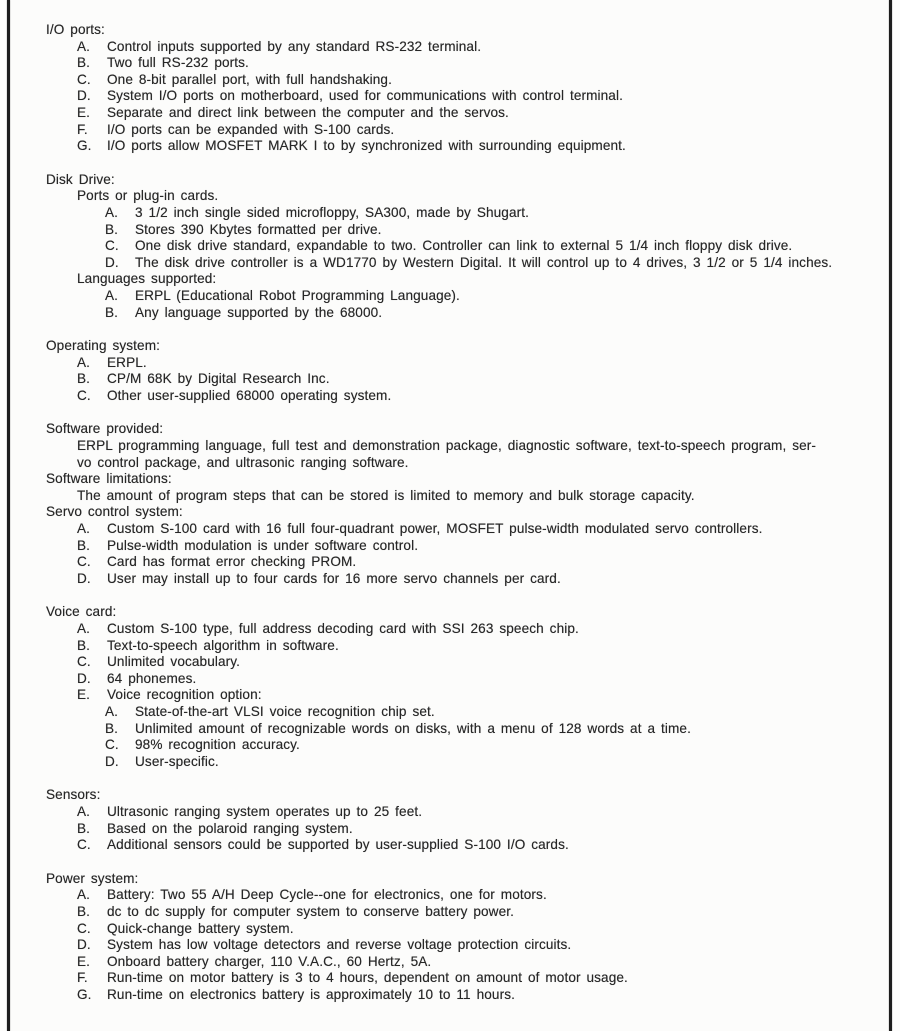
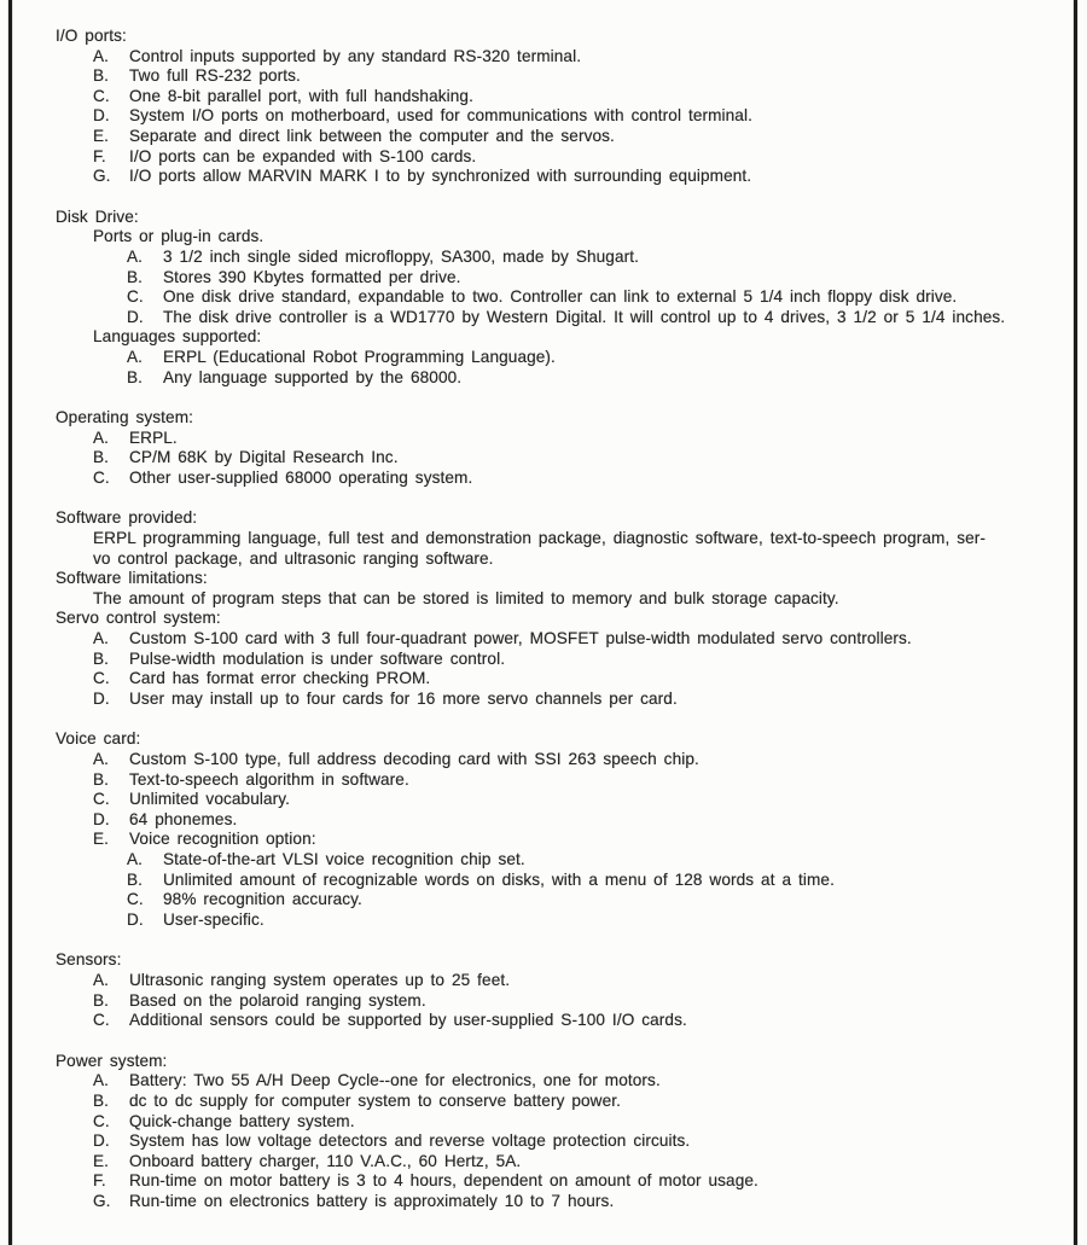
  I/O ports:
- A. Control inputs supported by any standard RS-232 terminal.
+ A. Control inputs supported by any standard RS-320 terminal.
  B. Two full RS-232 ports.
  C. One 8-bit parallel port, with full handshaking.
  D. System I/O ports on motherboard, used for communications with control terminal.
  E. Separate and direct link between the computer and the servos.
  F. I/O ports can be expanded with S-100 cards.
- G. I/O ports allow MOSFET MARK I to by synchronized with surrounding equipment.
+ G. I/O ports allow MARVIN MARK I to by synchronized with surrounding equipment.
  Disk Drive:
  Ports or plug-in cards.
  A. 3 1/2 inch single sided microfloppy, SA300, made by Shugart.
  B. Stores 390 Kbytes formatted per drive.
  C. One disk drive standard, expandable to two. Controller can link to external 5 1/4 inch floppy disk drive.
  D. The disk drive controller is a WD1770 by Western Digital. It will control up to 4 drives, 3 1/2 or 5 1/4 inches.
  Languages supported:
  A. ERPL (Educational Robot Programming Language).
  B. Any language supported by the 68000.
  Operating system:
  A. ERPL.
  B. CP/M 68K by Digital Research Inc.
  C. Other user-supplied 68000 operating system.
  Software provided:
  ERPL programming language, full test and demonstration package, diagnostic software, text-to-speech program, ser-
  vo control package, and ultrasonic ranging software.
  Software limitations:
  The amount of program steps that can be stored is limited to memory and bulk storage capacity.
  Servo control system:
- A. Custom S-100 card with 16 full four-quadrant power, MOSFET pulse-width modulated servo controllers.
+ A. Custom S-100 card with 3 full four-quadrant power, MOSFET pulse-width modulated servo controllers.
  B. Pulse-width modulation is under software control.
  C. Card has format error checking PROM.
  D. User may install up to four cards for 16 more servo channels per card.
  Voice card:
  A. Custom S-100 type, full address decoding card with SSI 263 speech chip.
  B. Text-to-speech algorithm in software.
  C. Unlimited vocabulary.
  D. 64 phonemes.
  E. Voice recognition option:
  A. State-of-the-art VLSI voice recognition chip set.
  B. Unlimited amount of recognizable words on disks, with a menu of 128 words at a time.
  C. 98% recognition accuracy.
  D. User-specific.
  Sensors:
  A. Ultrasonic ranging system operates up to 25 feet.
  B. Based on the polaroid ranging system.
  C. Additional sensors could be supported by user-supplied S-100 I/O cards.
  Power system:
  A. Battery: Two 55 A/H Deep Cycle--one for electronics, one for motors.
  B. dc to dc supply for computer system to conserve battery power.
  C. Quick-change battery system.
  D. System has low voltage detectors and reverse voltage protection circuits.
  E. Onboard battery charger, 110 V.A.C., 60 Hertz, 5A.
  F. Run-time on motor battery is 3 to 4 hours, dependent on amount of motor usage.
- G. Run-time on electronics battery is approximately 10 to 11 hours.
+ G. Run-time on electronics battery is approximately 10 to 7 hours.
